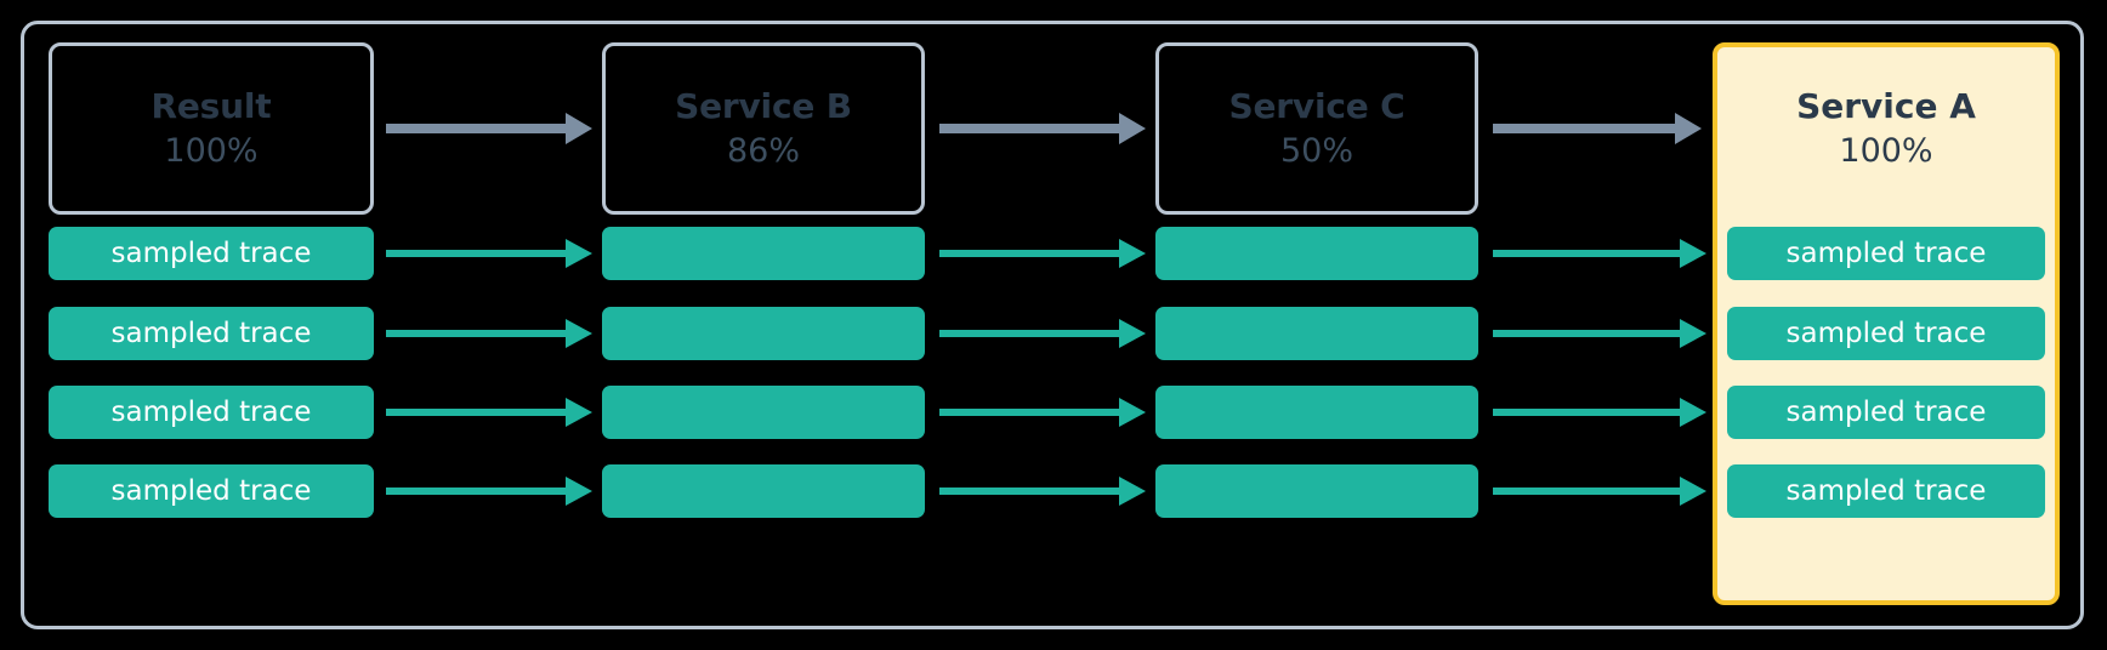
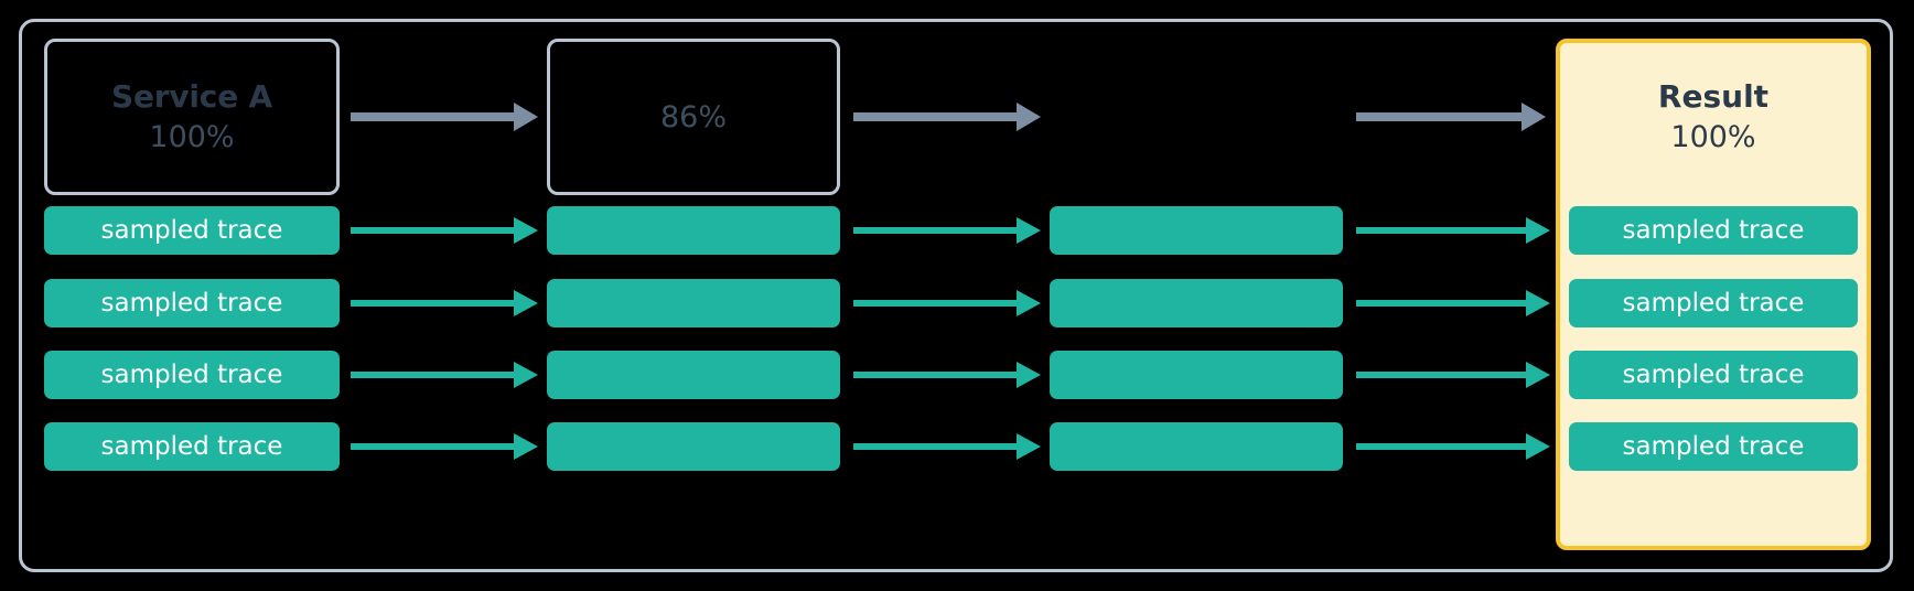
- Result
+ Service A
  100%
- Service B
  86%
- Service C
- 50%
- Service A
+ Result
  100%
  sampled trace
  sampled trace
  sampled trace
  sampled trace
  sampled trace
  sampled trace
  sampled trace
  sampled trace
